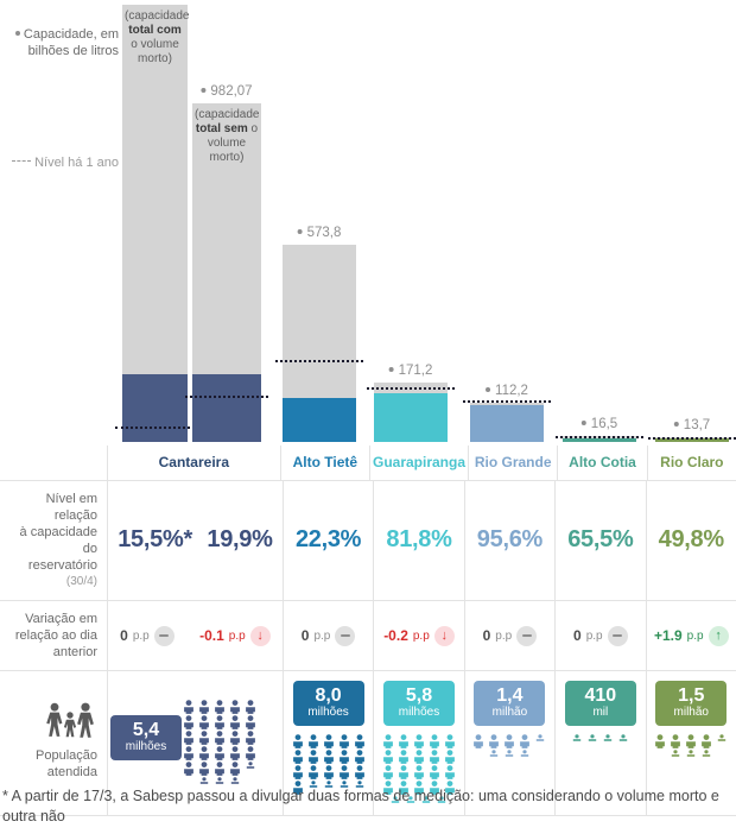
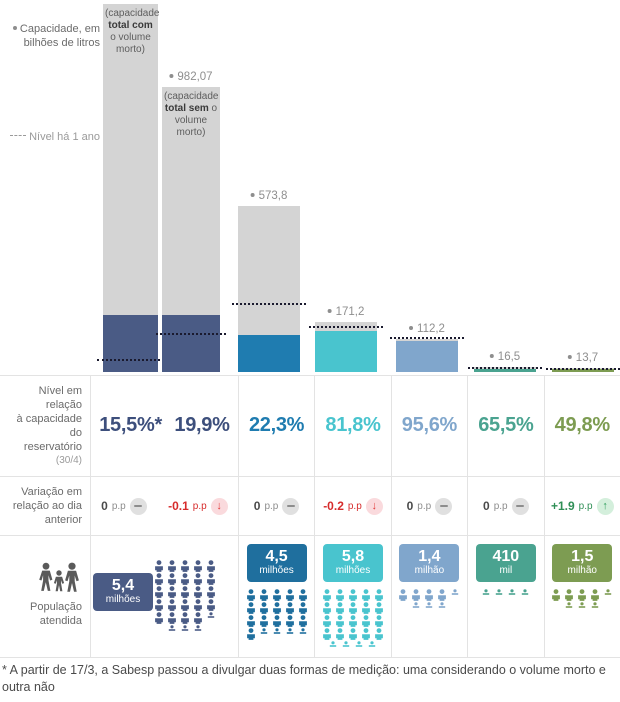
  Capacidade, em bilhões de litros
  Nível há 1 ano
  (capacidade total com o volume morto)
  982,07
  (capacidade total sem o volume morto)
  573,8
  171,2
  112,2
  16,5
  13,7
- Cantareira
- Alto Tietê
- Guarapiranga
- Rio Grande
- Alto Cotia
- Rio Claro
  Nível em relação
  à capacidade do
  reservatório
  (30/4)
  15,5%*
  19,9%
  22,3%
  81,8%
  95,6%
  65,5%
  49,8%
  Variação em
  relação ao dia
  anterior
  0
  p.p
  -0.1
  p.p
  ↓
  0
  p.p
  -0.2
  p.p
  ↓
  0
  p.p
  0
  p.p
  +1.9
  p.p
  ↑
  População
  atendida
  5,4
  milhões
- 8,0
+ 4,5
  milhões
  5,8
  milhões
  1,4
  milhão
  410
  mil
  1,5
  milhão
  * A partir de 17/3, a Sabesp passou a divulgar duas formas de medição: uma considerando o volume morto e outra não
